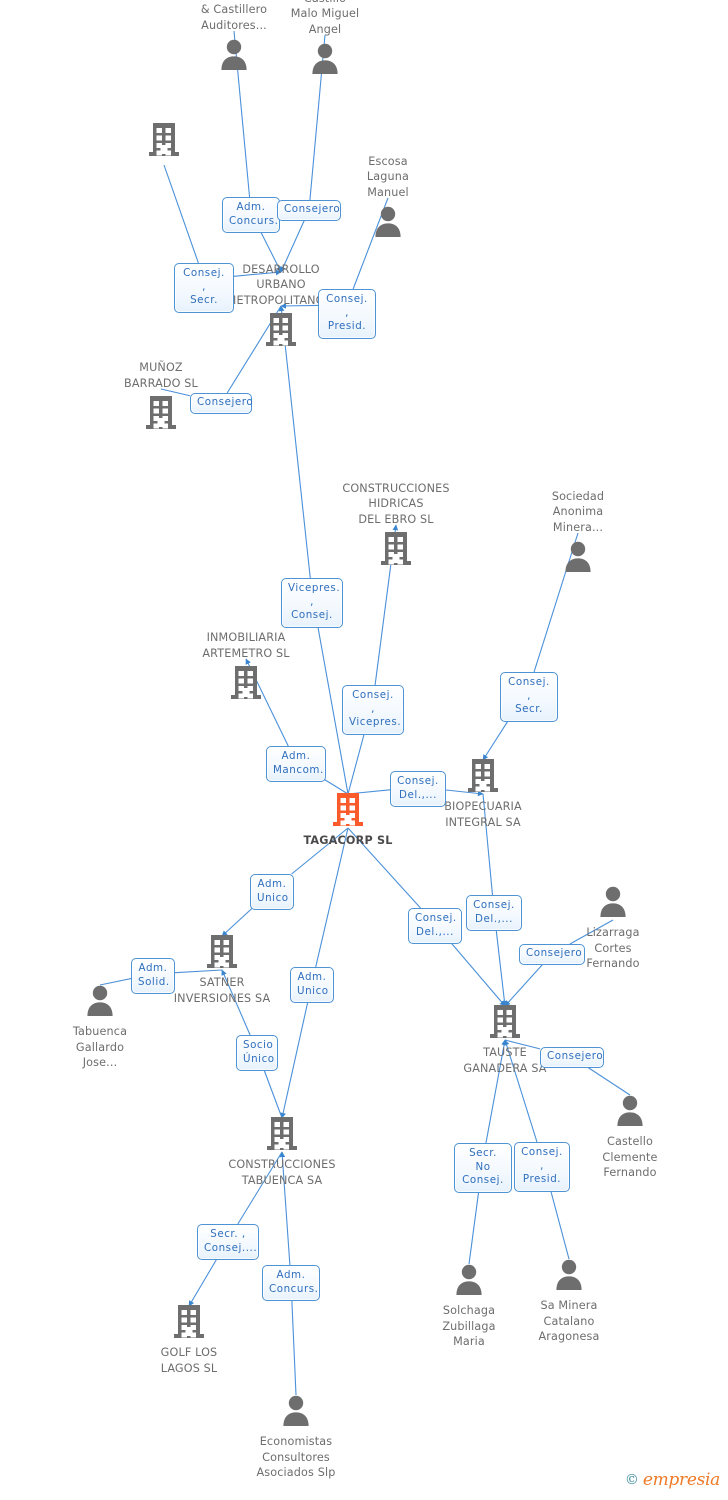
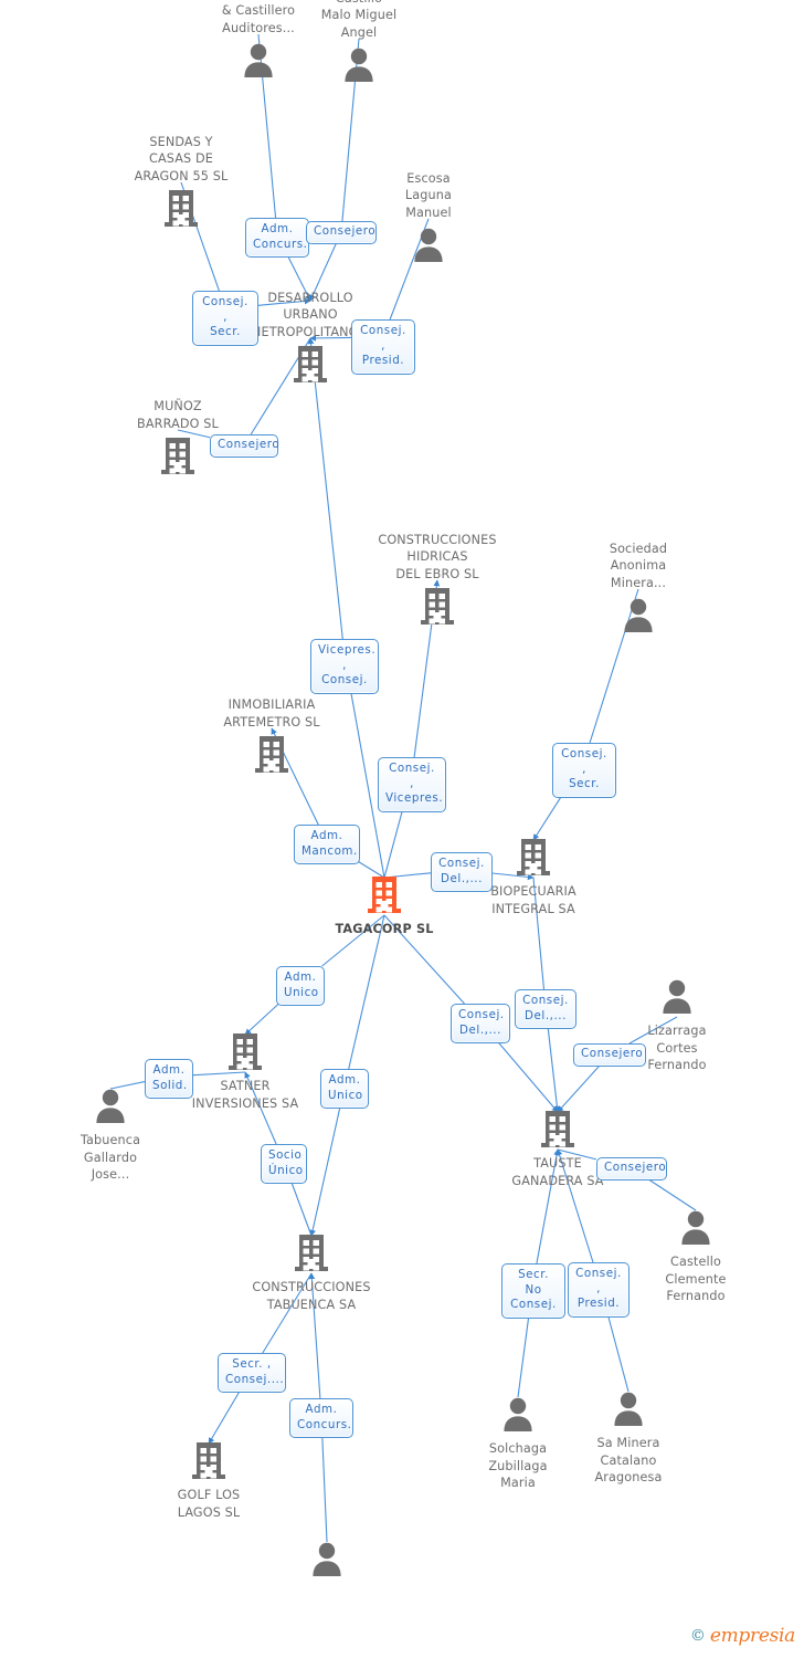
  & Castillero
  Auditores...
  Malo Miguel
  Angel
+ SENDAS Y
+ CASAS DE
+ ARAGON 55 SL
  Escosa
  Laguna
  Manuel
  DESARROLLO
  URBANO
  MUÑOZ
  BARRADO SL
  CONSTRUCCIONES
  HIDRICAS
  DEL EBRO SL
  Sociedad
  Anonima
  Minera...
  INMOBILIARIA
  ARTEMETRO SL
  BIOPECUARIA
  INTEGRAL SA
  TAGACORP SL
  Lizarraga
  Cortes
  Fernando
  SATNER
  INVERSIONES SA
  Tabuenca
  Gallardo
  Jose...
  TAUSTE
  GANADERA SA
  Castello
  Clemente
  Fernando
  CONSTRUCCIONES
  TABUENCA SA
  Solchaga
  Zubillaga
  Maria
  Sa Minera
  Catalano
  Aragonesa
  GOLF LOS
  LAGOS SL
- Economistas
- Consultores
- Asociados Slp
  Adm.
  Concurs.
  Consejero
  Consej. ,
  Secr.
  Consej. ,
  Presid.
  Consejero
  Vicepres.
  , Consej.
  Consej. ,
  Vicepres.
  Consej. ,
  Secr.
  Adm.
  Mancom.
  Consej.
  Del.,...
  Adm.
  Unico
  Consej.
  Del.,...
  Consej.
  Del.,...
  Consejero
  Adm.
  Solid.
  Adm.
  Unico
  Socio
  Único
  Consejero
  Secr. No
  Consej.
  Consej. ,
  Presid.
  Secr. ,
  Consej....
  Adm.
  Concurs.
  ©
  empresia
